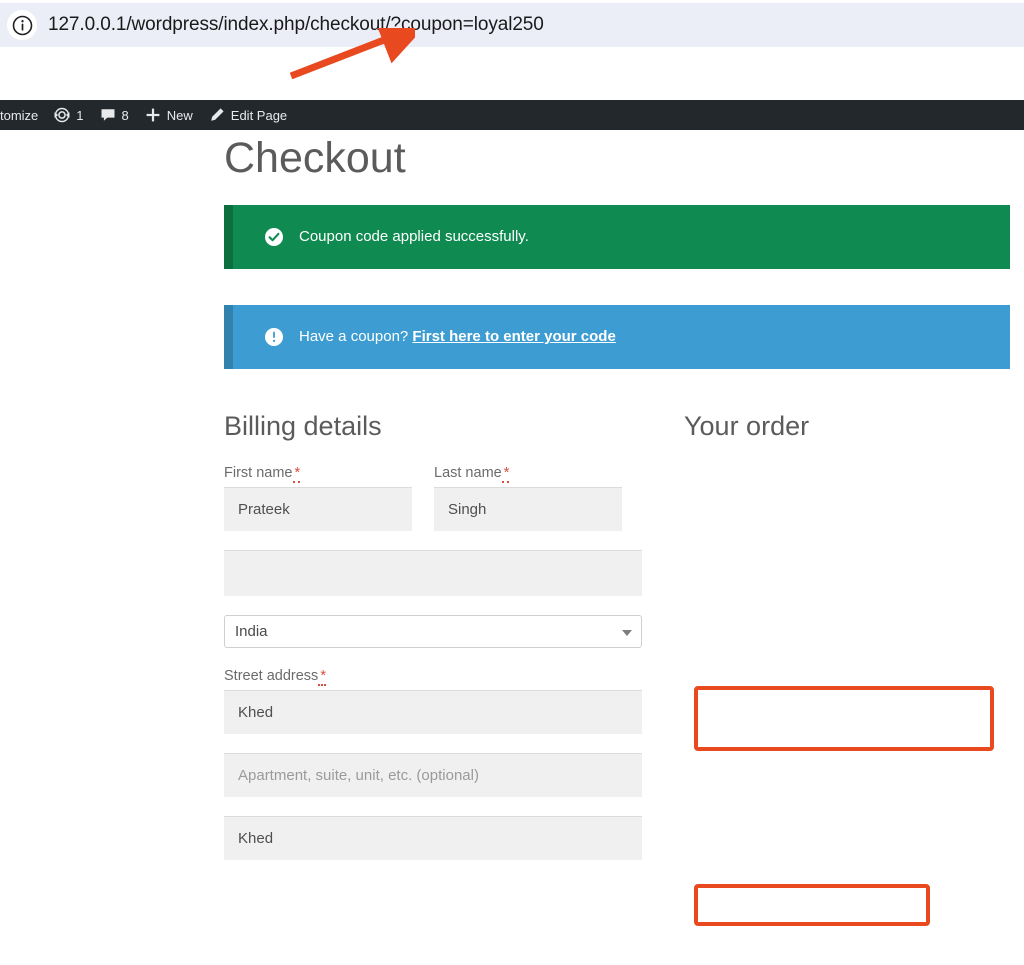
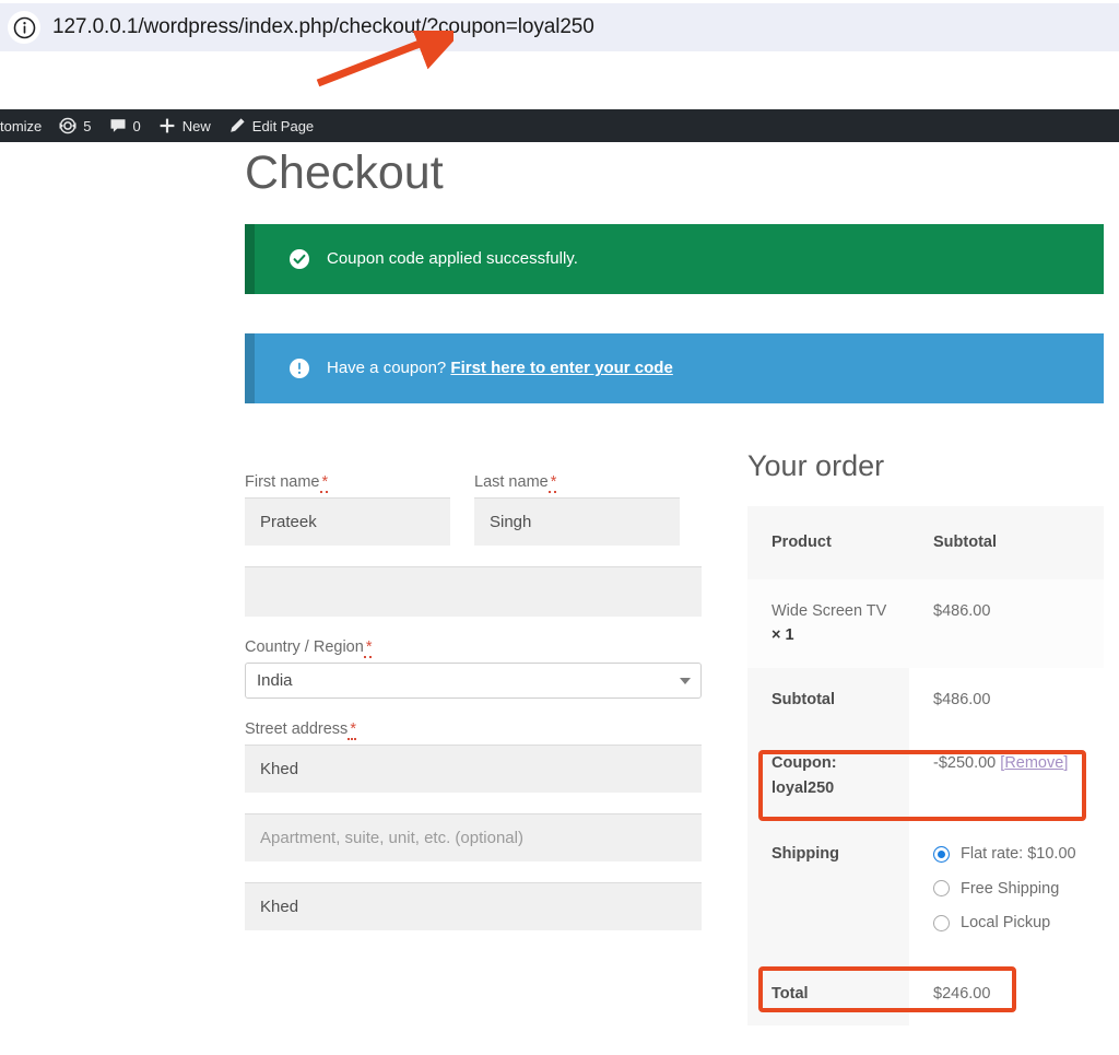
  127.0.0.1/wordpress/index.php/checkout/?coupon=loyal250
  tomize
- 1
+ 5
- 8
+ 0
  New
  Edit Page
  Checkout
  Coupon code applied successfully.
  Have a coupon? First here to enter your code
- Billing details
  First name *
  Prateek
  Last name *
  Singh
+ Country / Region *
  India
  Street address *
  Khed
  Apartment, suite, unit, etc. (optional)
  Khed
  Your order
+ Product	Subtotal
+ Wide Screen TV × 1	$486.00
+ Subtotal	$486.00
+ Coupon: loyal250	-$250.00 [Remove]
+ Shipping	Flat rate: $10.00 Free Shipping Local Pickup
+ Total	$246.00
